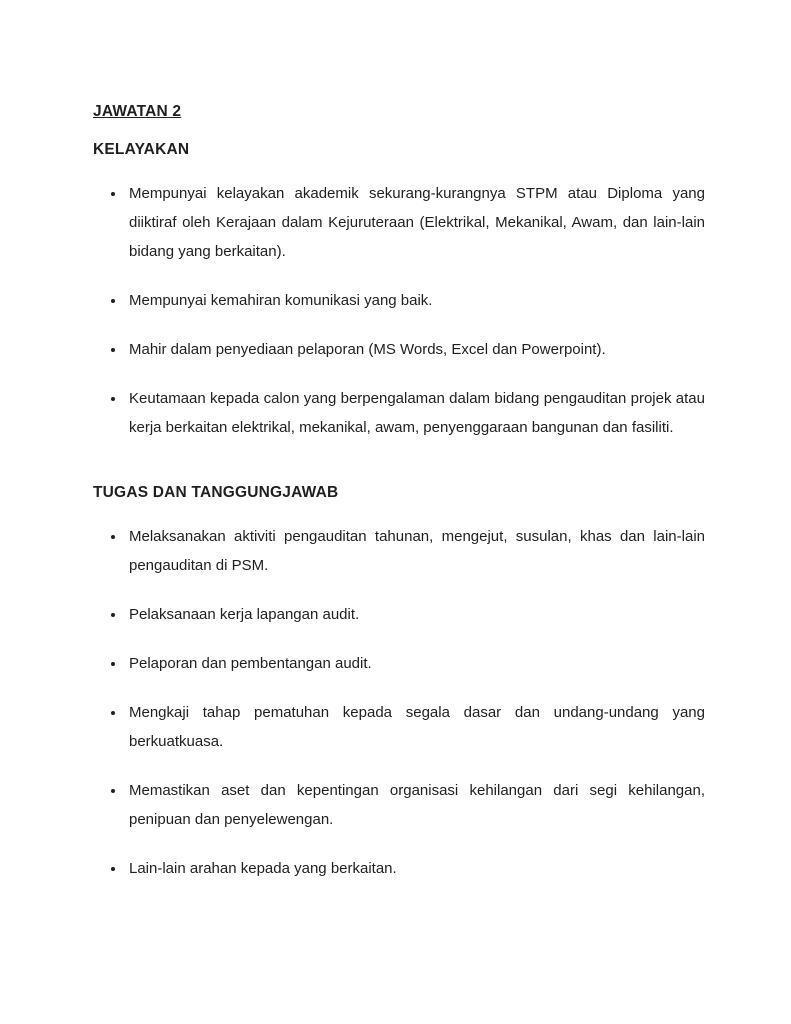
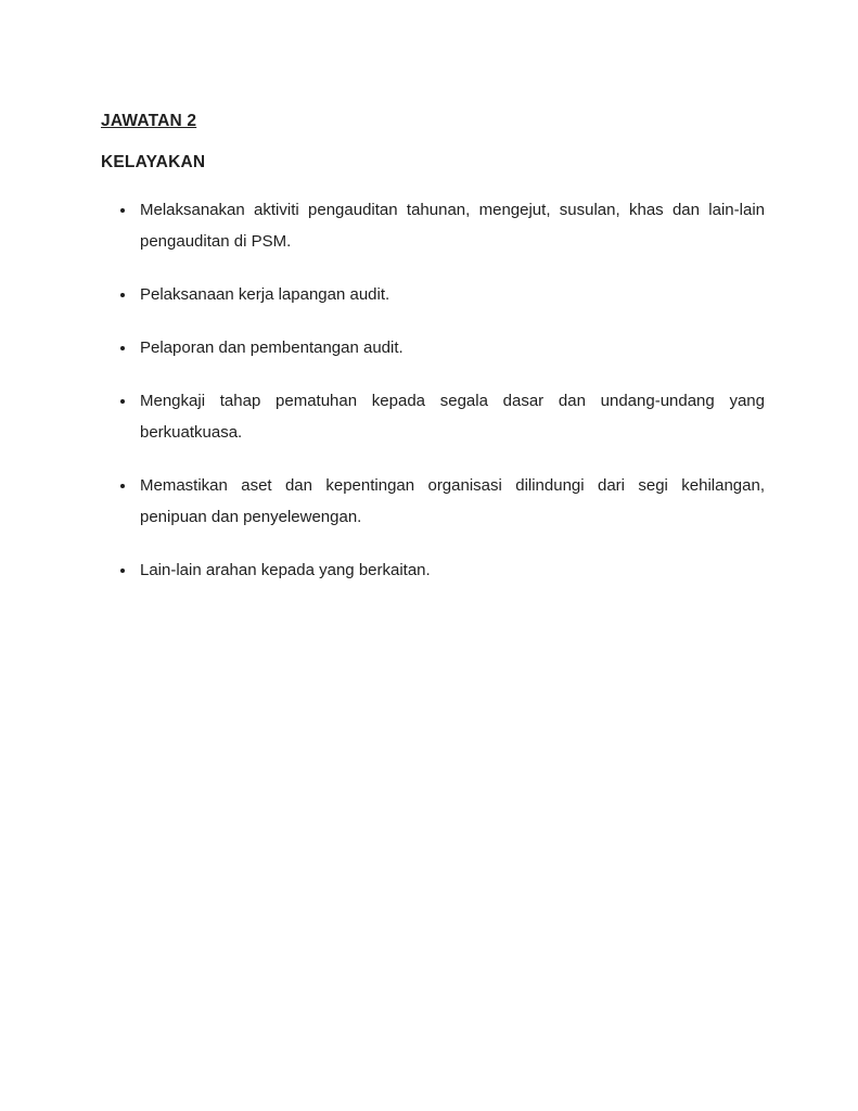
  JAWATAN 2
  KELAYAKAN
- Mempunyai kelayakan akademik sekurang-kurangnya STPM atau Diploma yang diiktiraf oleh Kerajaan dalam Kejuruteraan (Elektrikal, Mekanikal, Awam, dan lain-lain bidang yang berkaitan).
- Mempunyai kemahiran komunikasi yang baik.
- Mahir dalam penyediaan pelaporan (MS Words, Excel dan Powerpoint).
- Keutamaan kepada calon yang berpengalaman dalam bidang pengauditan projek atau kerja berkaitan elektrikal, mekanikal, awam, penyenggaraan bangunan dan fasiliti.
- TUGAS DAN TANGGUNGJAWAB
  Melaksanakan aktiviti pengauditan tahunan, mengejut, susulan, khas dan lain-lain pengauditan di PSM.
  Pelaksanaan kerja lapangan audit.
  Pelaporan dan pembentangan audit.
  Mengkaji tahap pematuhan kepada segala dasar dan undang-undang yang berkuatkuasa.
- Memastikan aset dan kepentingan organisasi kehilangan dari segi kehilangan, penipuan dan penyelewengan.
+ Memastikan aset dan kepentingan organisasi dilindungi dari segi kehilangan, penipuan dan penyelewengan.
  Lain-lain arahan kepada yang berkaitan.
